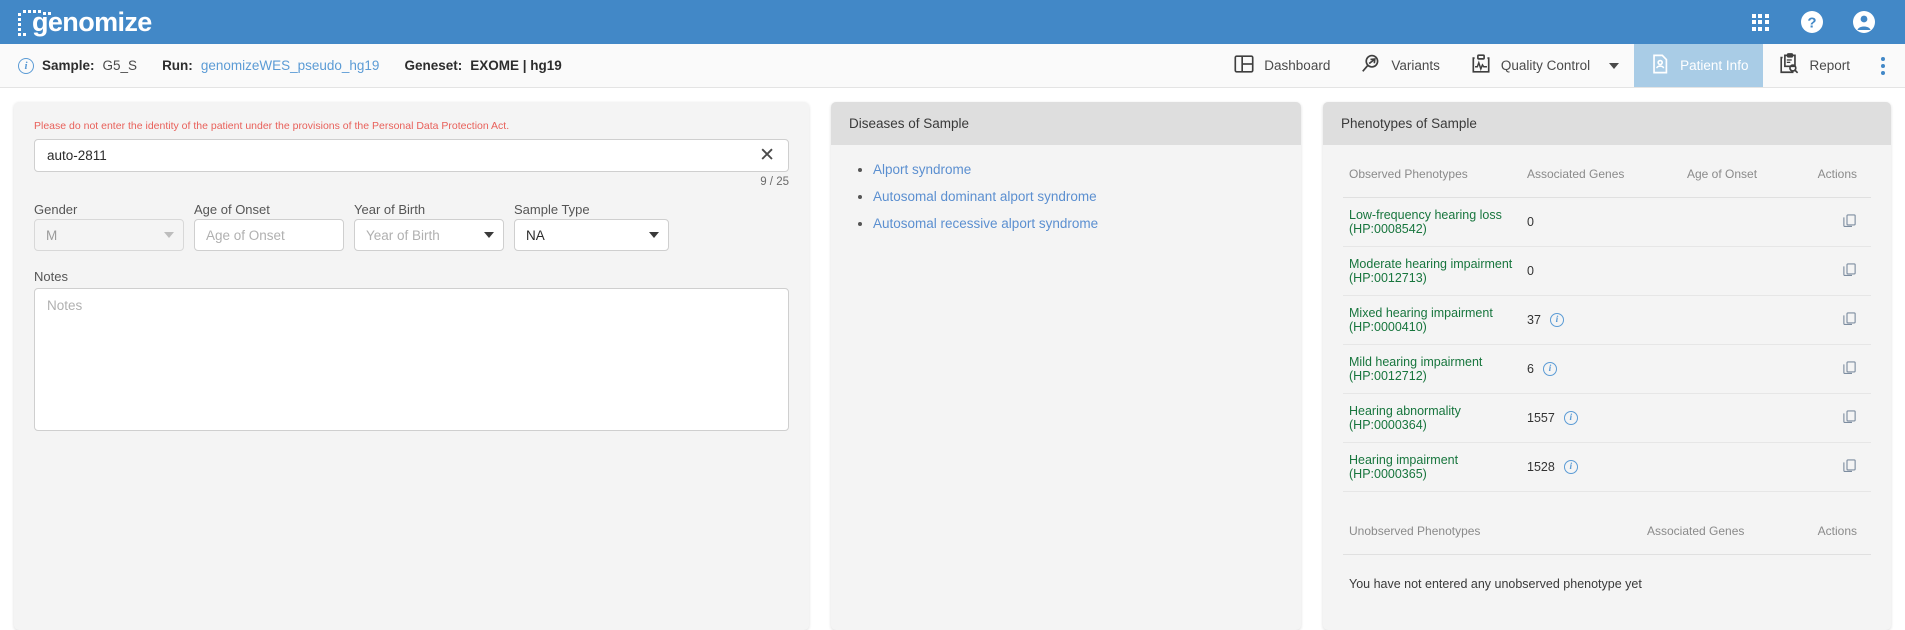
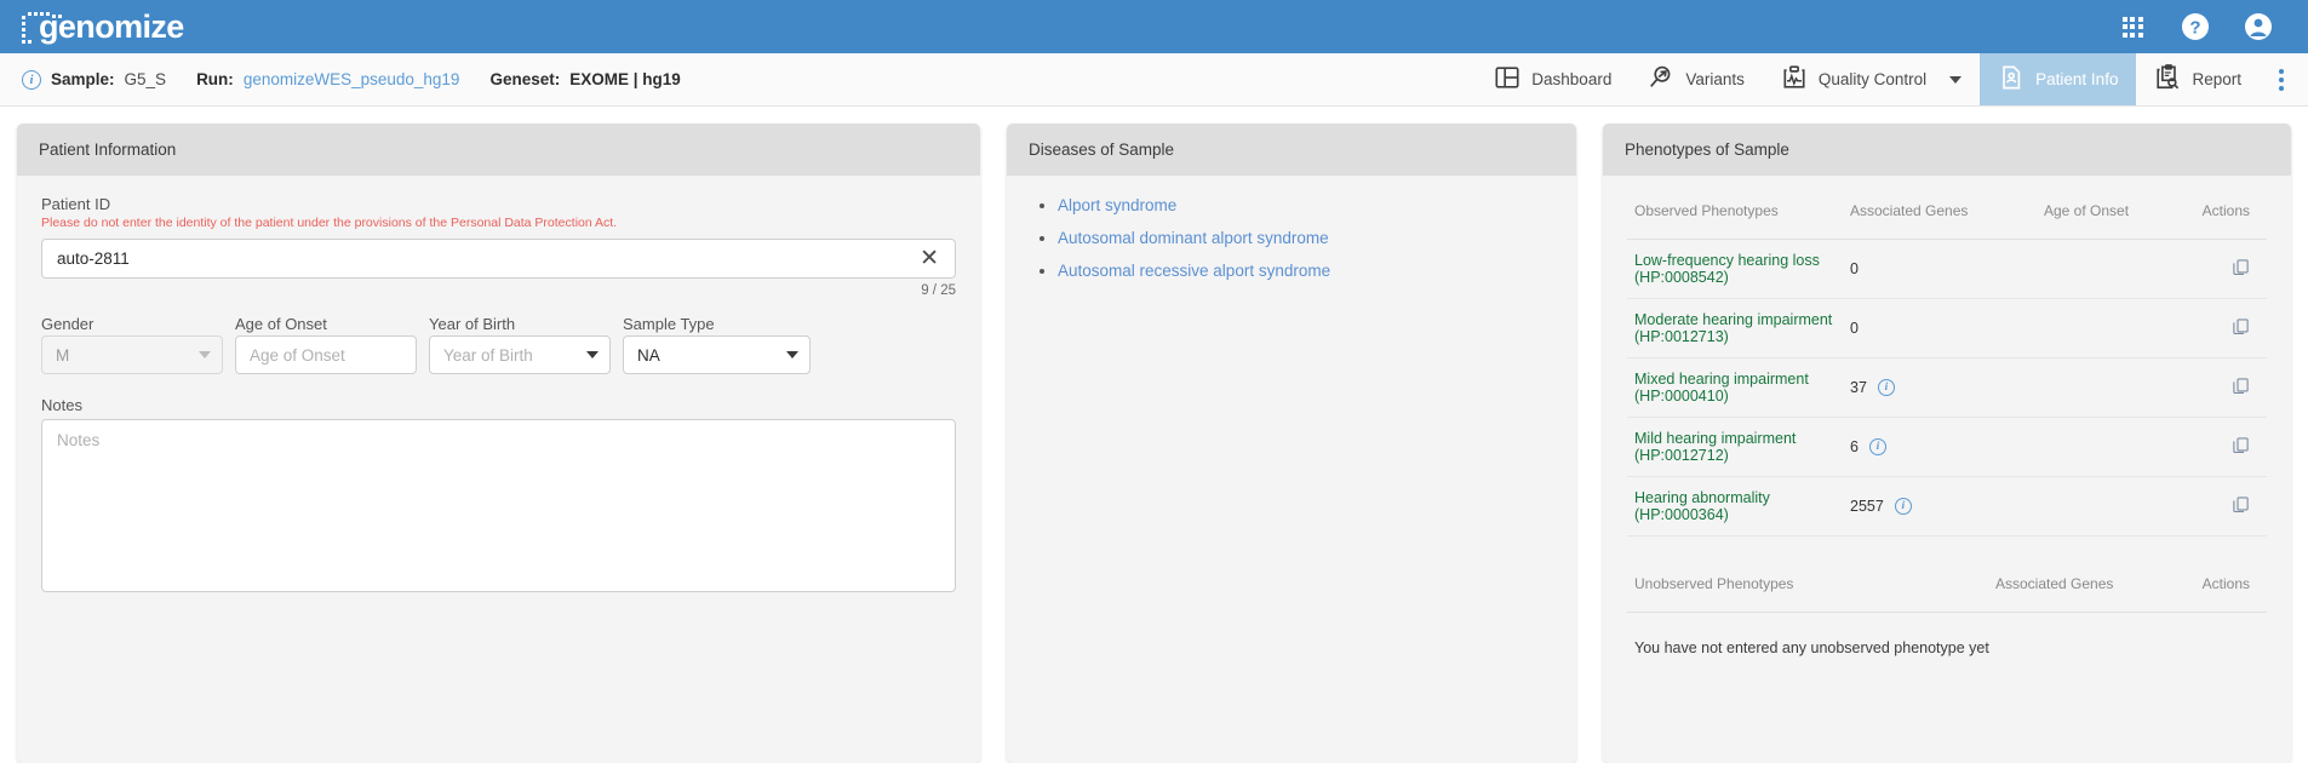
  genomize
  ?
  i
  Sample:
  G5_S
  Run:
  genomizeWES_pseudo_hg19
  Geneset:
  EXOME | hg19
  Dashboard
  Variants
  Quality Control
  Patient Info
  Report
+ Patient Information
+ Patient ID
  Please do not enter the identity of the patient under the provisions of the Personal Data Protection Act.
  auto-2811
  ✕
  9 / 25
  Gender
  M
  Age of Onset
  Age of Onset
  Year of Birth
  Year of Birth
  Sample Type
  NA
  Notes
  Notes
  Diseases of Sample
  Alport syndrome
  Autosomal dominant alport syndrome
  Autosomal recessive alport syndrome
  Phenotypes of Sample
  Observed Phenotypes	Associated Genes	Age of Onset	Actions
  Low-frequency hearing loss (HP:0008542)	0
  Moderate hearing impairment (HP:0012713)	0
  Mixed hearing impairment (HP:0000410)	37 i
  Mild hearing impairment (HP:0012712)	6 i
- Hearing abnormality (HP:0000364)	1557 i
+ Hearing abnormality (HP:0000364)	2557 i
- Hearing impairment (HP:0000365)	1528 i
  Unobserved Phenotypes	Associated Genes	Actions
  You have not entered any unobserved phenotype yet
